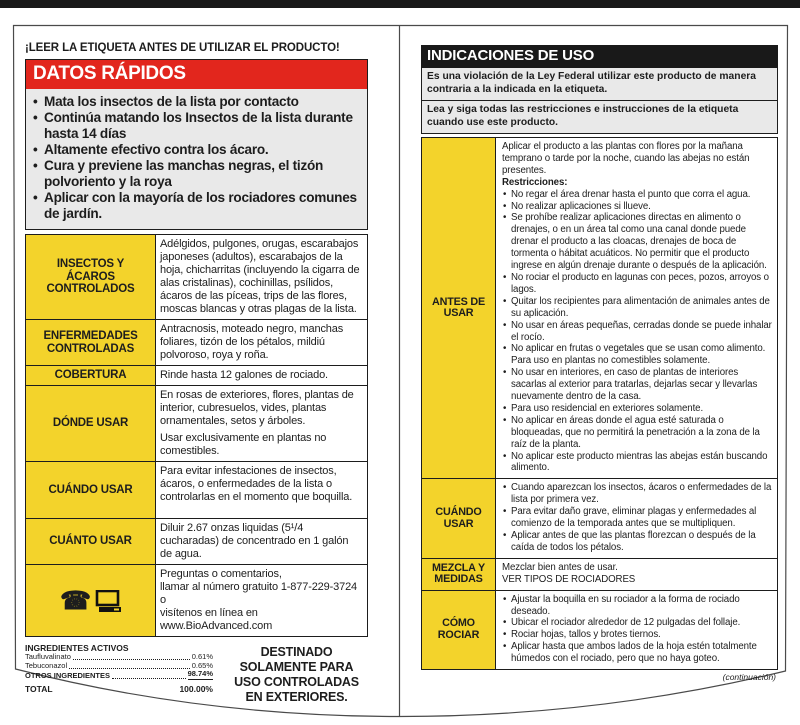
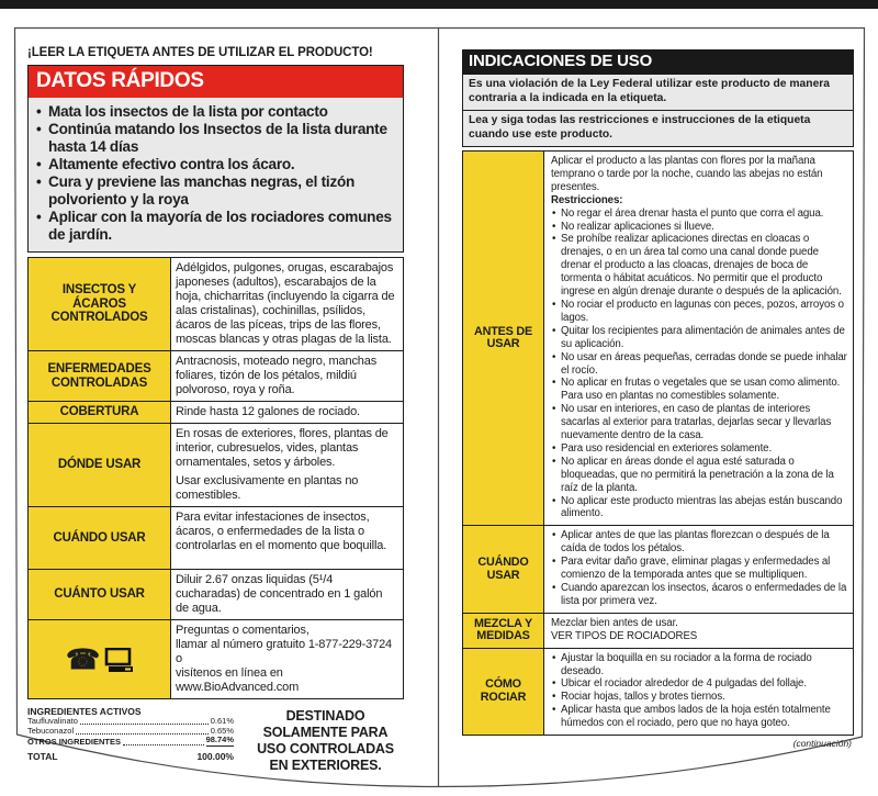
  ¡LEER LA ETIQUETA ANTES DE UTILIZAR EL PRODUCTO!
  DATOS RÁPIDOS
  Mata los insectos de la lista por contacto
  Continúa matando los Insectos de la lista durante hasta 14 días
  Altamente efectivo contra los ácaro.
  Cura y previene las manchas negras, el tizón polvoriento y la roya
  Aplicar con la mayoría de los rociadores comunes de jardín.
  INSECTOS Y ÁCAROS CONTROLADOS
  Adélgidos, pulgones, orugas, escarabajos japoneses (adultos), escarabajos de la hoja, chicharritas (incluyendo la cigarra de alas cristalinas), cochinillas, psílidos, ácaros de las píceas, trips de las flores, moscas blancas y otras plagas de la lista.
  ENFERMEDADES CONTROLADAS
  Antracnosis, moteado negro, manchas foliares, tizón de los pétalos, mildiú polvoroso, roya y roña.
  COBERTURA
  Rinde hasta 12 galones de rociado.
  DÓNDE USAR
  En rosas de exteriores, flores, plantas de interior, cubresuelos, vides, plantas ornamentales, setos y árboles.
  Usar exclusivamente en plantas no comestibles.
  CUÁNDO USAR
  Para evitar infestaciones de insectos, ácaros, o enfermedades de la lista o controlarlas en el momento que boquilla.
  CUÁNTO USAR
  Diluir 2.67 onzas liquidas (5¹/4 cucharadas) de concentrado en 1 galón de agua.
  ☎
  Preguntas o comentarios,
  llamar al número gratuito 1-877-229-3724 o
  visítenos en línea en www.BioAdvanced.com
  INGREDIENTES ACTIVOS
  Taufluvalinato
  0.61%
  Tebuconazol
  0.65%
  OTROS INGREDIENTES
  98.74%
  TOTAL
  100.00%
  DESTINADO SOLAMENTE PARA USO CONTROLADAS EN EXTERIORES.
  INDICACIONES DE USO
  Es una violación de la Ley Federal utilizar este producto de manera contraria a la indicada en la etiqueta.
  Lea y siga todas las restricciones e instrucciones de la etiqueta cuando use este producto.
  ANTES DE USAR
  Aplicar el producto a las plantas con flores por la mañana temprano o tarde por la noche, cuando las abejas no están presentes.
  Restricciones:
  No regar el área drenar hasta el punto que corra el agua.
  No realizar aplicaciones si llueve.
- Se prohíbe realizar aplicaciones directas en alimento o drenajes, o en un área tal como una canal donde puede drenar el producto a las cloacas, drenajes de boca de tormenta o hábitat acuáticos. No permitir que el producto ingrese en algún drenaje durante o después de la aplicación.
+ Se prohíbe realizar aplicaciones directas en cloacas o drenajes, o en un área tal como una canal donde puede drenar el producto a las cloacas, drenajes de boca de tormenta o hábitat acuáticos. No permitir que el producto ingrese en algún drenaje durante o después de la aplicación.
  No rociar el producto en lagunas con peces, pozos, arroyos o lagos.
  Quitar los recipientes para alimentación de animales antes de su aplicación.
  No usar en áreas pequeñas, cerradas donde se puede inhalar el rocío.
  No aplicar en frutas o vegetales que se usan como alimento. Para uso en plantas no comestibles solamente.
  No usar en interiores, en caso de plantas de interiores sacarlas al exterior para tratarlas, dejarlas secar y llevarlas nuevamente dentro de la casa.
  Para uso residencial en exteriores solamente.
  No aplicar en áreas donde el agua esté saturada o bloqueadas, que no permitirá la penetración a la zona de la raíz de la planta.
  No aplicar este producto mientras las abejas están buscando alimento.
  CUÁNDO USAR
- Cuando aparezcan los insectos, ácaros o enfermedades de la lista por primera vez.
+ Aplicar antes de que las plantas florezcan o después de la caída de todos los pétalos.
  Para evitar daño grave, eliminar plagas y enfermedades al comienzo de la temporada antes que se multipliquen.
- Aplicar antes de que las plantas florezcan o después de la caída de todos los pétalos.
+ Cuando aparezcan los insectos, ácaros o enfermedades de la lista por primera vez.
  MEZCLA Y MEDIDAS
  Mezclar bien antes de usar.
  VER TIPOS DE ROCIADORES
  CÓMO ROCIAR
  Ajustar la boquilla en su rociador a la forma de rociado deseado.
- Ubicar el rociador alrededor de 12 pulgadas del follaje.
+ Ubicar el rociador alrededor de 4 pulgadas del follaje.
  Rociar hojas, tallos y brotes tiernos.
  Aplicar hasta que ambos lados de la hoja estén totalmente húmedos con el rociado, pero que no haya goteo.
  (continuación)
